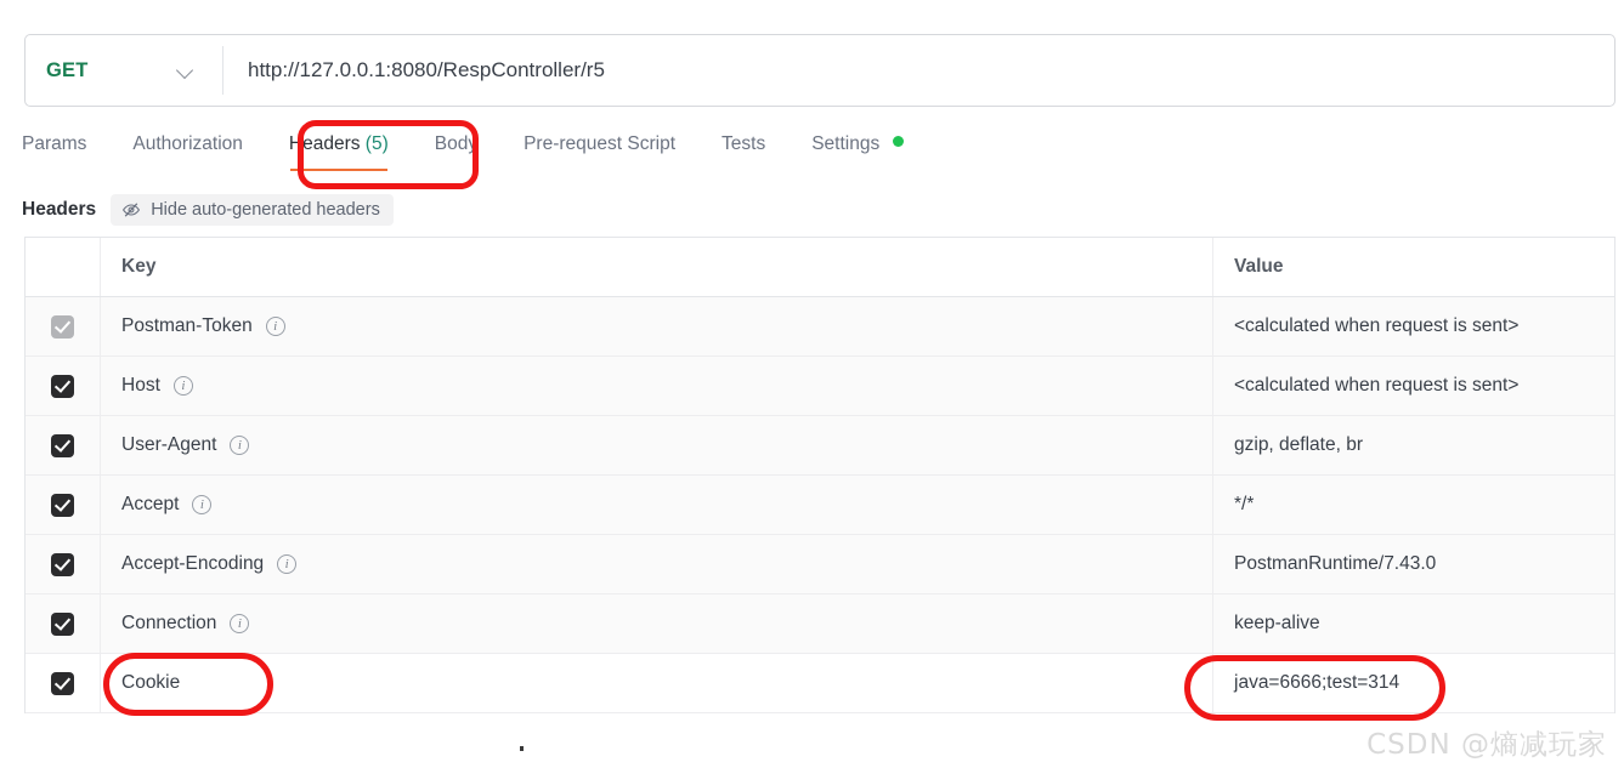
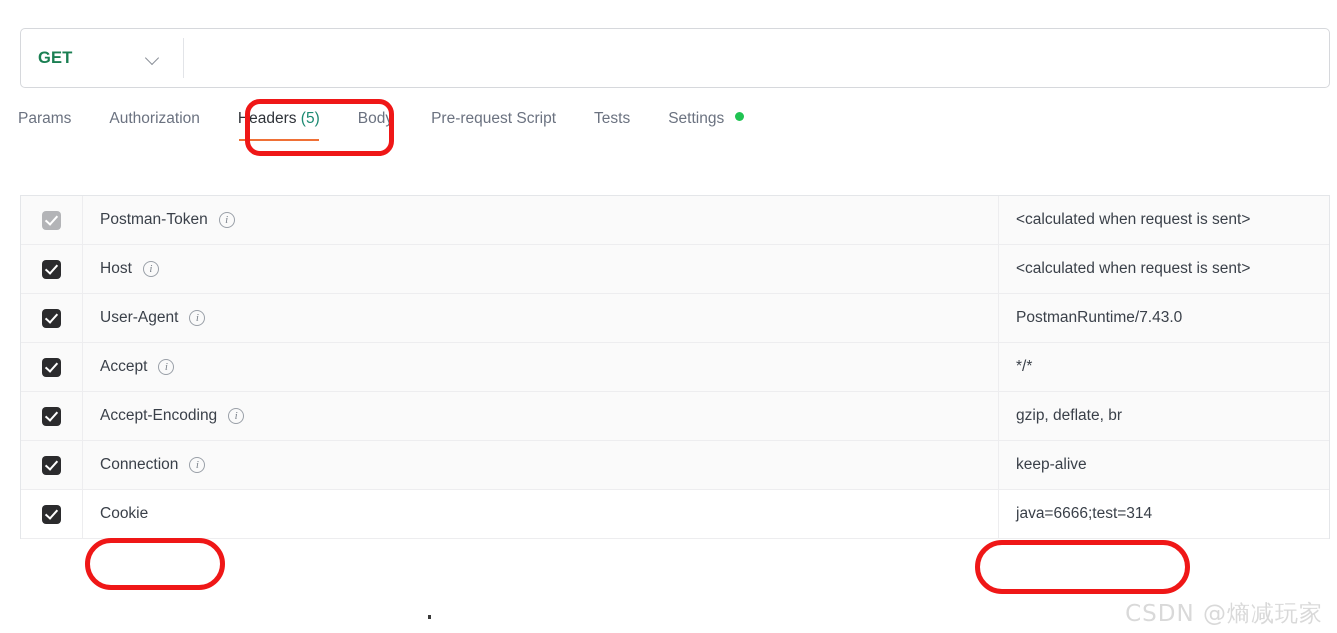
  GET
- http://127.0.0.1:8080/RespController/r5
  Params
  Authorization
  Headers (5)
  Body
  Pre-request Script
  Tests
  Settings
- Headers
- Hide auto-generated headers
- Key
- Value
  Postman-Token
  i
  <calculated when request is sent>
  Host
  i
  <calculated when request is sent>
  User-Agent
  i
- gzip, deflate, br
+ PostmanRuntime/7.43.0
  Accept
  i
  */*
  Accept-Encoding
  i
- PostmanRuntime/7.43.0
+ gzip, deflate, br
  Connection
  i
  keep-alive
  Cookie
  java=6666;test=314
  CSDN @熵减玩家
